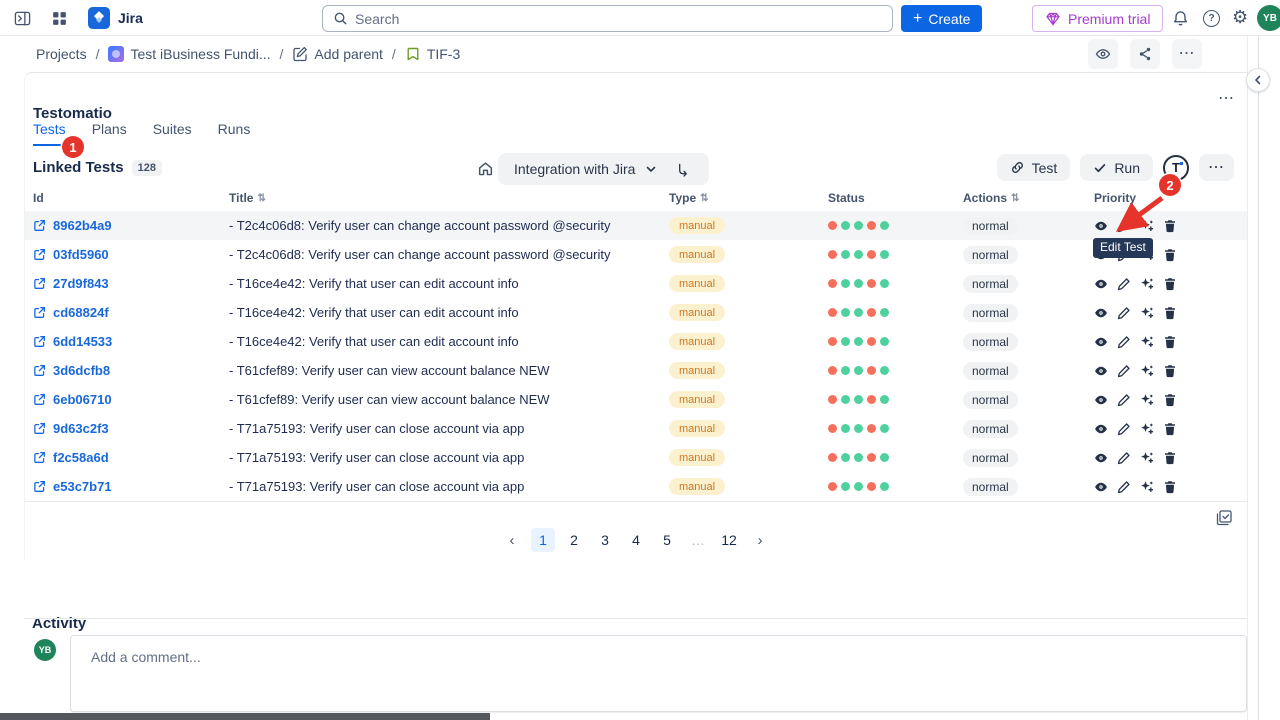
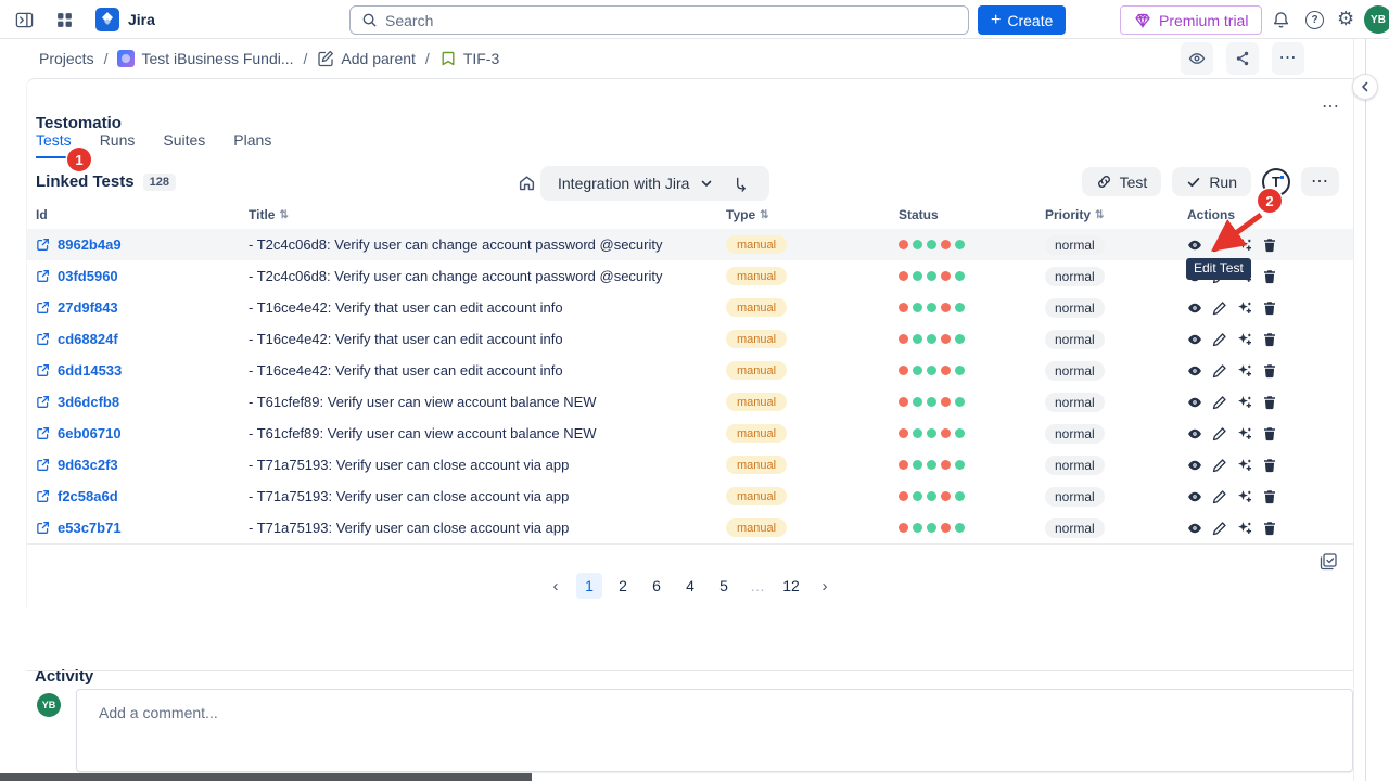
  Jira
  Search
  +
  Create
  Premium trial
  ?
  ⚙
  YB
  Projects
  /
  Test iBusiness Fundi...
  /
  Add parent
  /
  TIF-3
  ⋯
  Testomatio
  ⋯
  Tests
- Plans
+ Runs
  Suites
- Runs
+ Plans
  Linked Tests
  128
  Integration with Jira
  Test
  Run
  T
  ⋯
  Id
  Title
  ⇅
  Type
  ⇅
  Status
- Actions
+ Priority
  ⇅
- Priority
+ Actions
  8962b4a9
  - T2c4c06d8: Verify user can change account password @security
  manual
  normal
  03fd5960
  - T2c4c06d8: Verify user can change account password @security
  manual
  normal
  27d9f843
  - T16ce4e42: Verify that user can edit account info
  manual
  normal
  cd68824f
  - T16ce4e42: Verify that user can edit account info
  manual
  normal
  6dd14533
  - T16ce4e42: Verify that user can edit account info
  manual
  normal
  3d6dcfb8
  - T61cfef89: Verify user can view account balance NEW
  manual
  normal
  6eb06710
  - T61cfef89: Verify user can view account balance NEW
  manual
  normal
  9d63c2f3
  - T71a75193: Verify user can close account via app
  manual
  normal
  f2c58a6d
  - T71a75193: Verify user can close account via app
  manual
  normal
  e53c7b71
  - T71a75193: Verify user can close account via app
  manual
  normal
  ‹
  1
  2
- 3
+ 6
  4
  5
  …
  12
  ›
  Activity
  YB
  Add a comment...
  1
  2
  Edit Test
